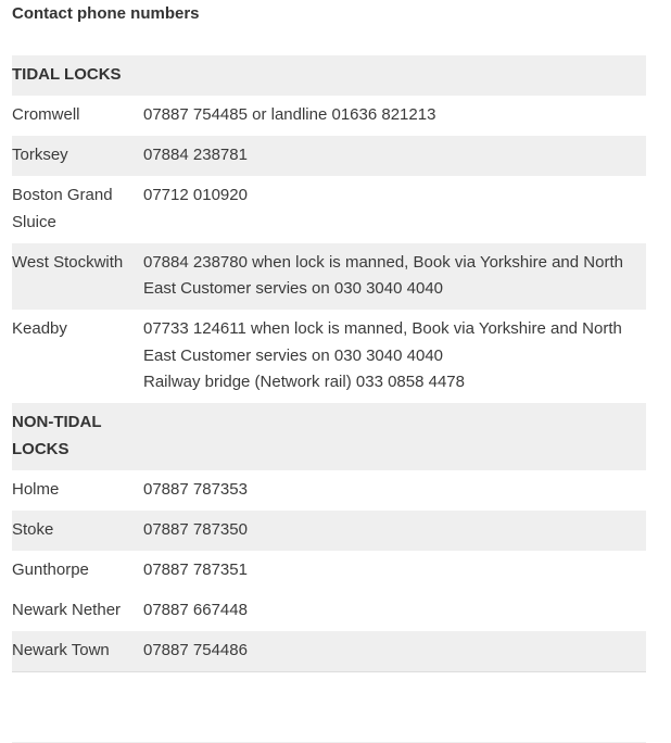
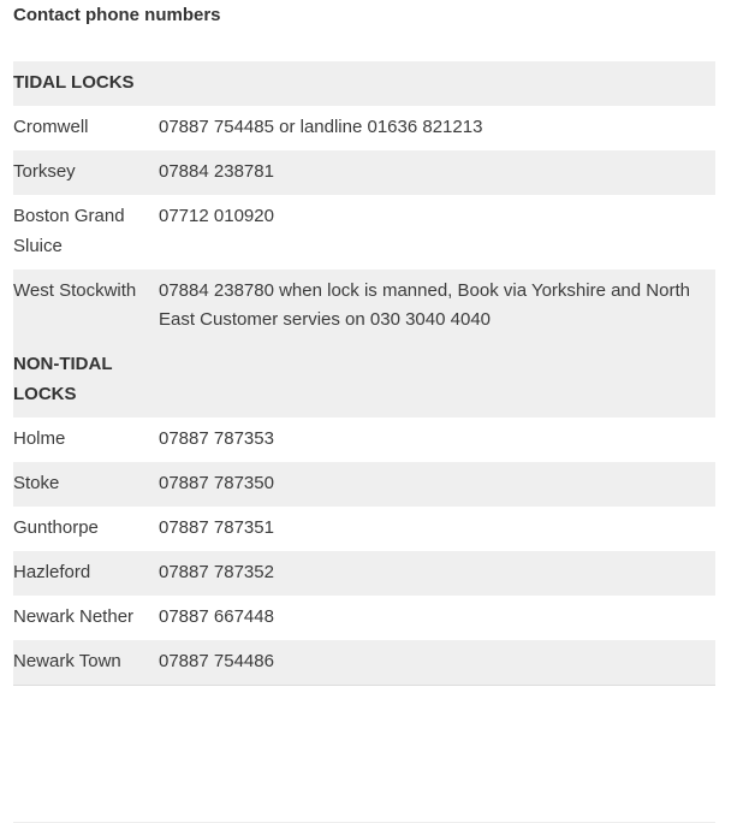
  Contact phone numbers
  TIDAL LOCKS
  Cromwell	07887 754485 or landline 01636 821213
  Torksey	07884 238781
  Boston Grand Sluice	07712 010920
  West Stockwith	07884 238780 when lock is manned, Book via Yorkshire and North East Customer servies on 030 3040 4040
- Keadby	07733 124611 when lock is manned, Book via Yorkshire and North East Customer servies on 030 3040 4040 Railway bridge (Network rail) 033 0858 4478
  NON-TIDAL LOCKS
  Holme	07887 787353
  Stoke	07887 787350
  Gunthorpe	07887 787351
+ Hazleford	07887 787352
  Newark Nether	07887 667448
  Newark Town	07887 754486
